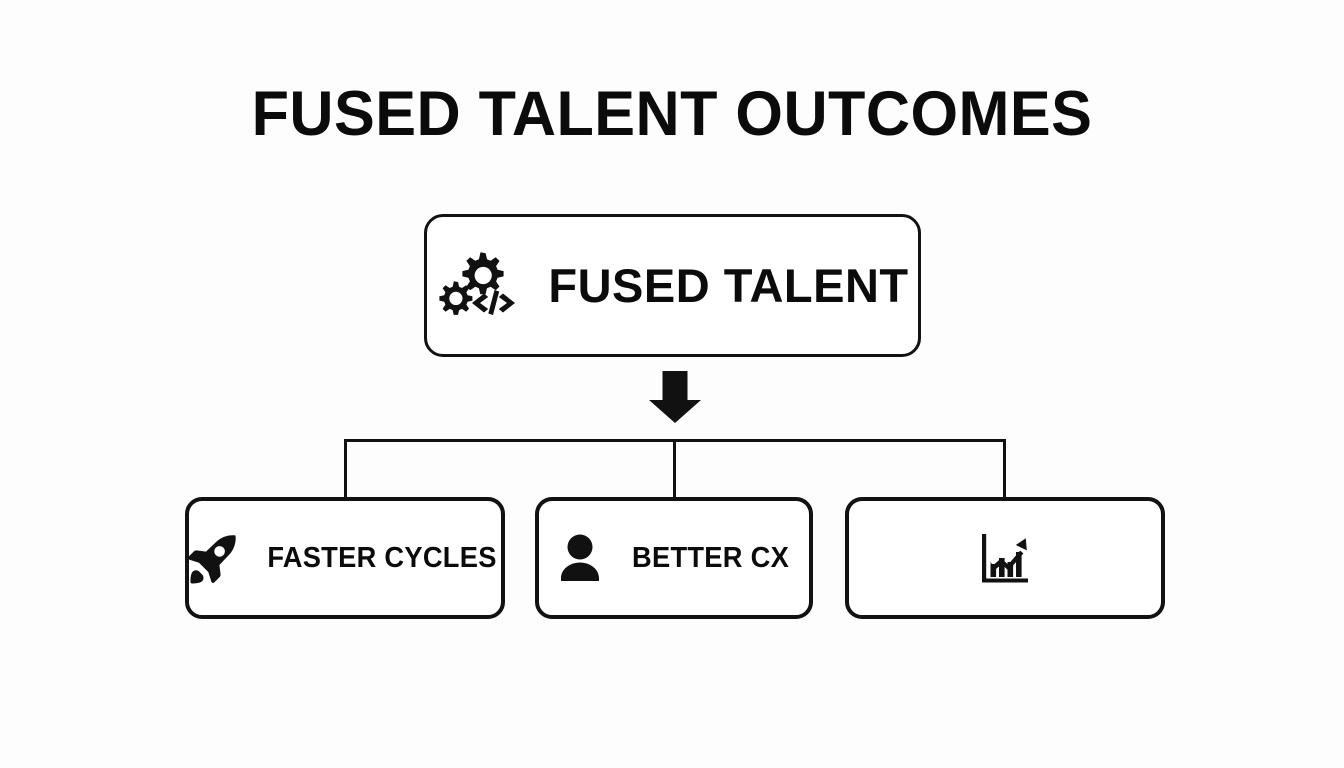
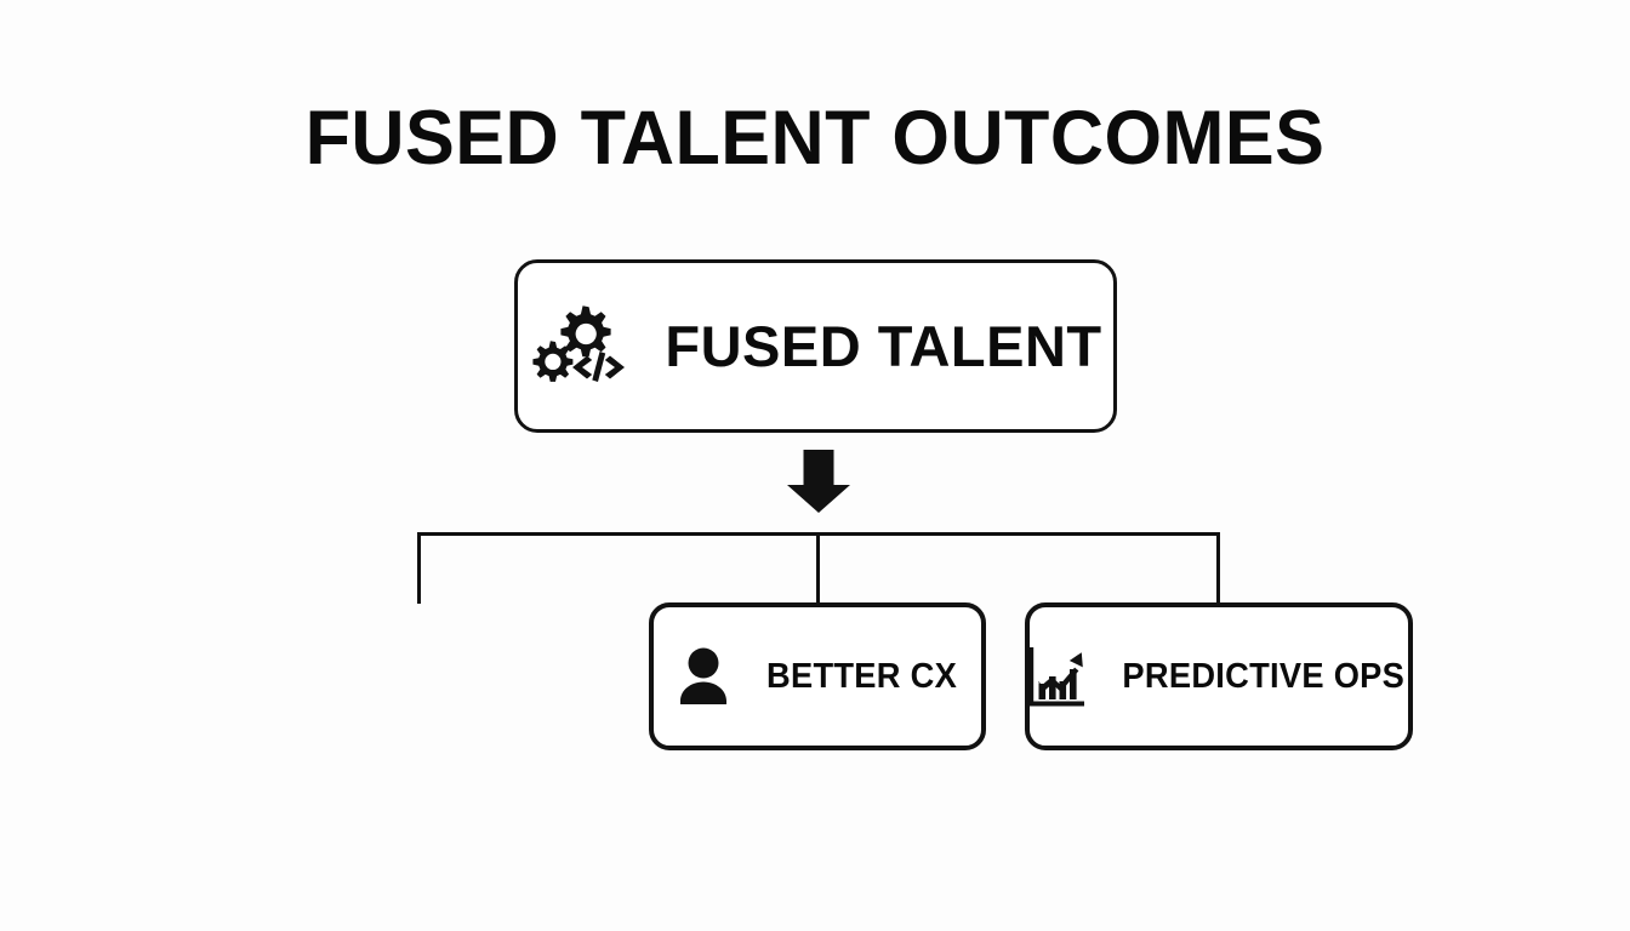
  FUSED TALENT OUTCOMES
  FUSED TALENT
- FASTER CYCLES
  BETTER CX
+ PREDICTIVE OPS
